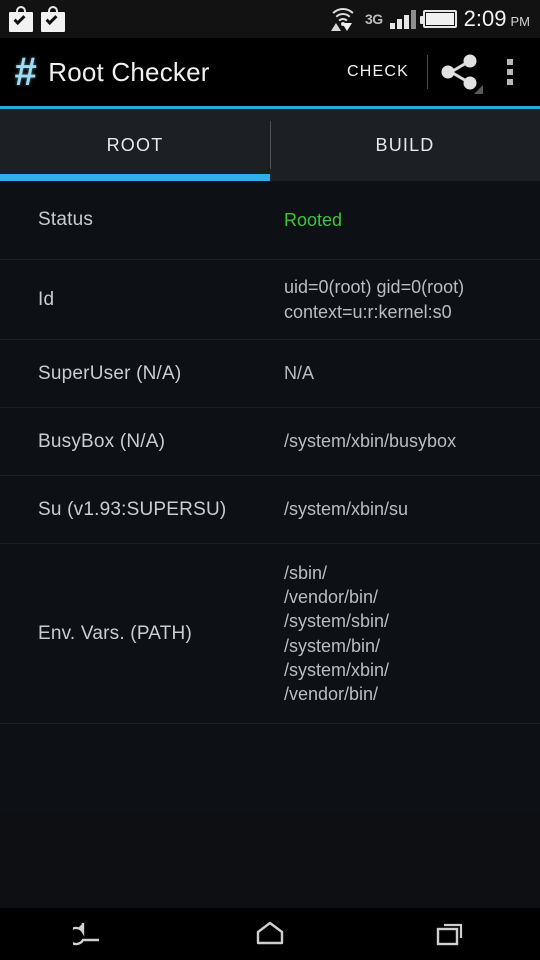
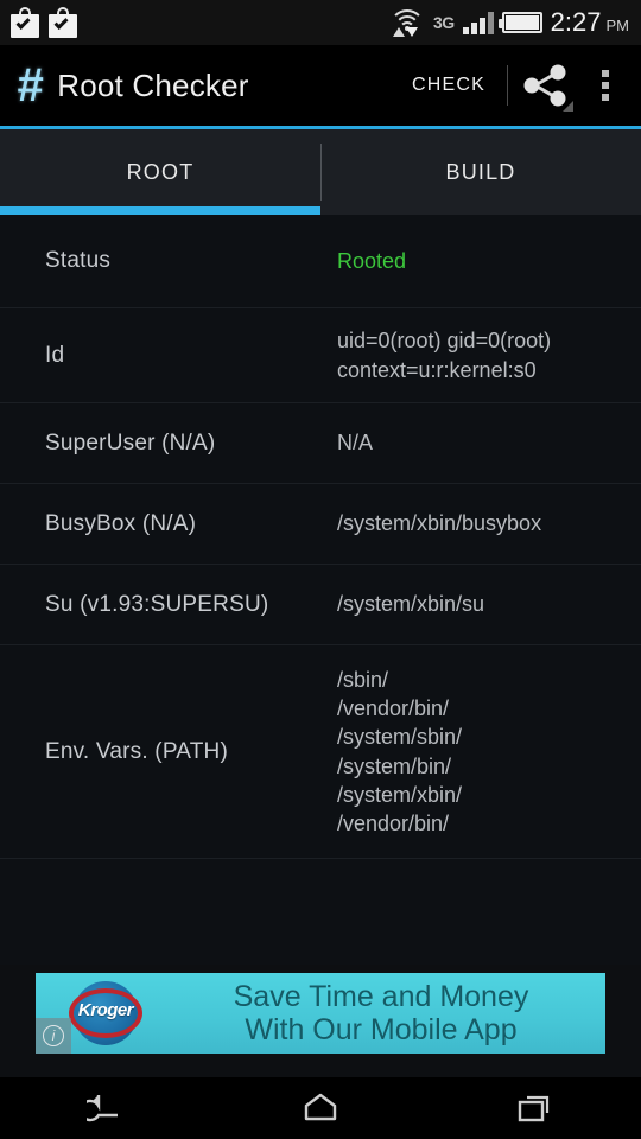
  3G
- 2:09
+ 2:27
  PM
  #
  Root Checker
  CHECK
  ROOT
  BUILD
  Status
  Rooted
  Id
  uid=0(root) gid=0(root)
  context=u:r:kernel:s0
  SuperUser (N/A)
  N/A
  BusyBox (N/A)
  /system/xbin/busybox
  Su (v1.93:SUPERSU)
  /system/xbin/su
  Env. Vars. (PATH)
  /sbin/
  /vendor/bin/
  /system/sbin/
  /system/bin/
  /system/xbin/
  /vendor/bin/
+ Kroger
+ Save Time and Money
+ With Our Mobile App
+ i
